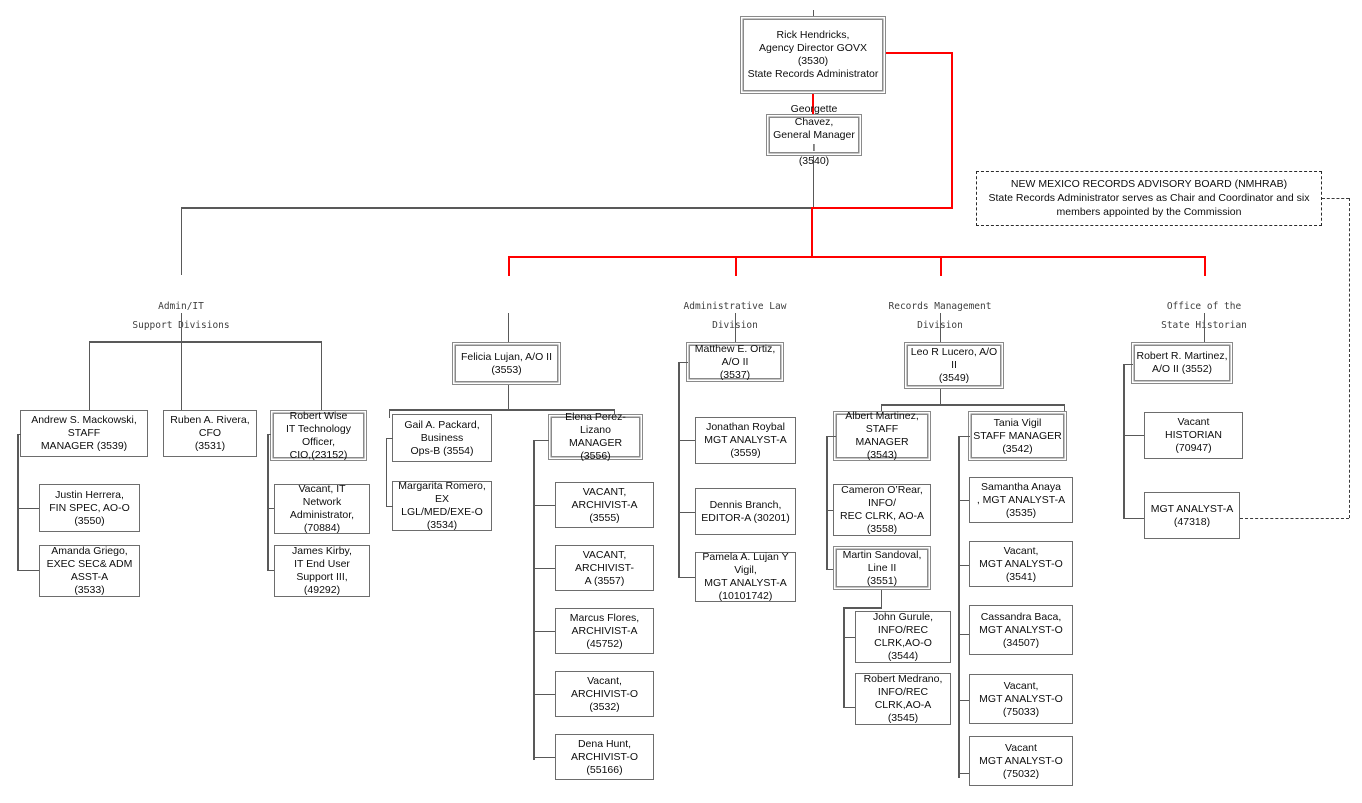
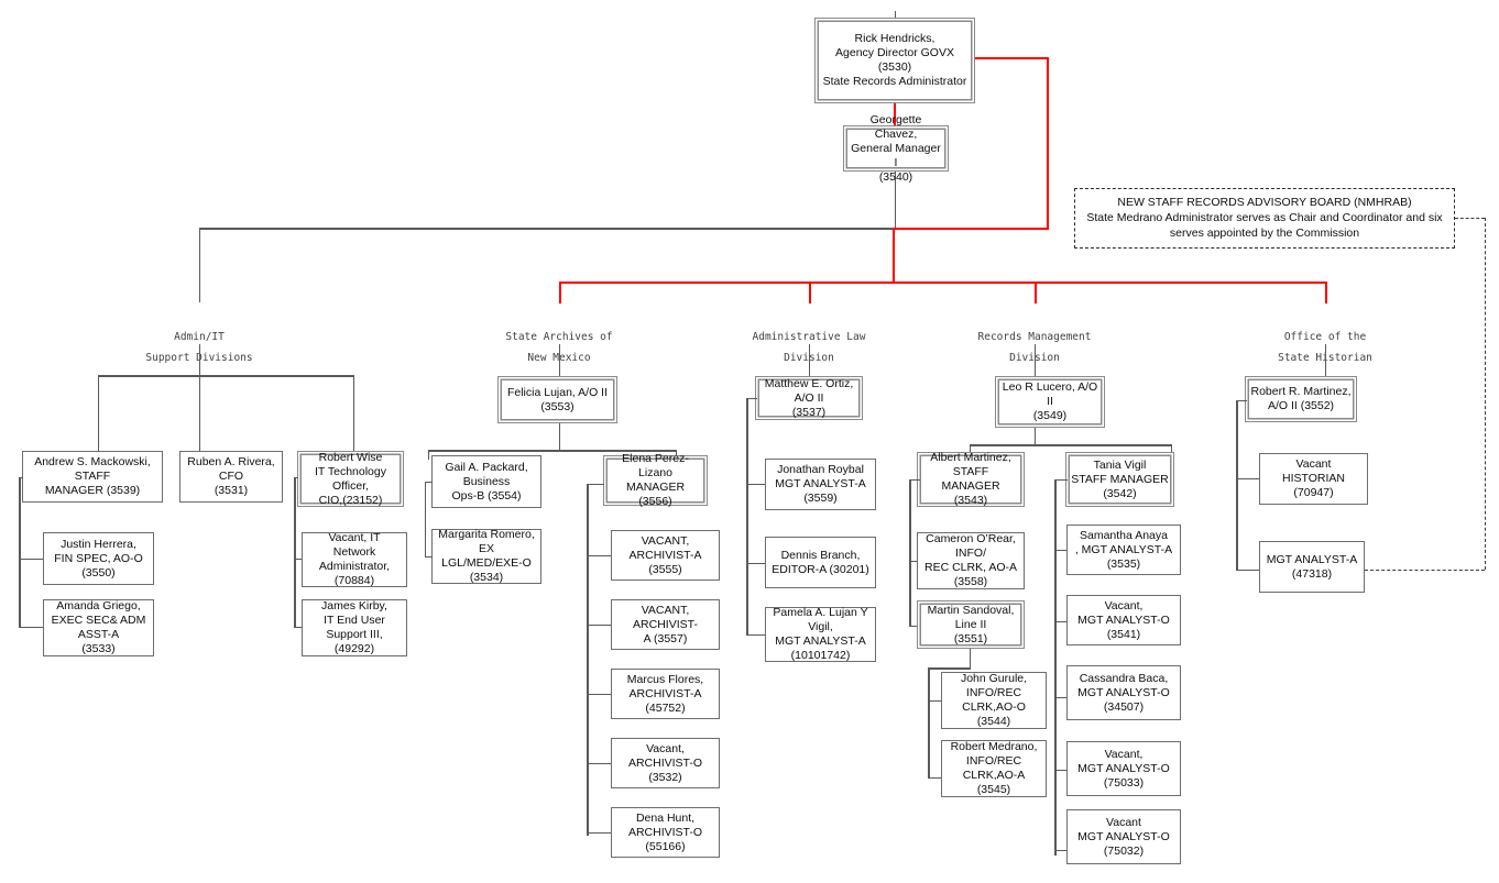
  Rick Hendricks,
  Agency Director GOVX (3530)
  State Records Administrator
  Georgette Chavez,
  General Manager I
  (3540)
- NEW MEXICO RECORDS ADVISORY BOARD (NMHRAB)
+ NEW STAFF RECORDS ADVISORY BOARD (NMHRAB)
- State Records Administrator serves as Chair and Coordinator and six
+ State Medrano Administrator serves as Chair and Coordinator and six
- members appointed by the Commission
+ serves appointed by the Commission
  Admin/IT
  Supportivisions
+ State Archives of
+ New Mexico
  Administrative Law
  Division
  Records Management
  Division
  Office of the
  State Hstorian
  Andrew S. Mackowski, STAFF
  MANAGER (3539)
  Ruben A. Rivera, CFO
  (3531)
  Robert Wise
  IT Technology Officer,
  CIO,(23152)
  Justin Herrera,
  FIN SPEC, AO-O (3550)
  Amanda Griego,
  EXEC SEC& ADM ASST-A
  (3533)
  Vacant, IT Network
  Administrator,
  (70884)
  James Kirby,
  IT End User Support III,
  (49292)
  Felicia Lujan, A/O II
  (3553)
  Gail A. Packard, Business
  Ops-B (3554)
  Margarita Romero,
  EX LGL/MED/EXE-O
  (3534)
  Elena Perez-Lizano
  MANAGER (3556)
  VACANT,
  ARCHIVIST-A (3555)
  VACANT, ARCHIVIST-
  A (3557)
  Marcus Flores,
  ARCHIVIST-A (45752)
  Vacant,
  ARCHIVIST-O (3532)
  Dena Hunt,
  ARCHIVIST-O (55166)
  Matthew E. Ortiz, A/O II
  (3537)
  Jonathan Roybal
  MGT ANALYST-A (3559)
  Dennis Branch,
  EDITOR-A (30201)
  Pamela A. Lujan Y Vigil,
  MGT ANALYST-A
  (10101742)
  Leo R Lucero, A/O II
  (3549)
  Albert Martinez,
  STAFF MANAGER
  (3543)
  Tania Vigil
  STAFF MANAGER
  (3542)
  Cameron O’Rear, INFO/
  REC CLRK, AO-A
  (3558)
  Martin Sandoval, Line II
  (3551)
  John Gurule,
  INFO/REC CLRK,AO-O
  (3544)
  Robert Medrano,
  INFO/REC CLRK,AO-A
  (3545)
  Samantha Anaya
  , MGT ANALYST-A (3535)
  Vacant,
  MGT ANALYST-O (3541)
  Cassandra Baca,
  MGT ANALYST-O
  (34507)
  Vacant,
  MGT ANALYST-O
  (75033)
  Vacant
  MGT ANALYST-O
  (75032)
  Robert R. Martinez,
  A/O II (3552)
  Vacant
  HISTORIAN (70947)
  MGT ANALYST-A
  (47318)
